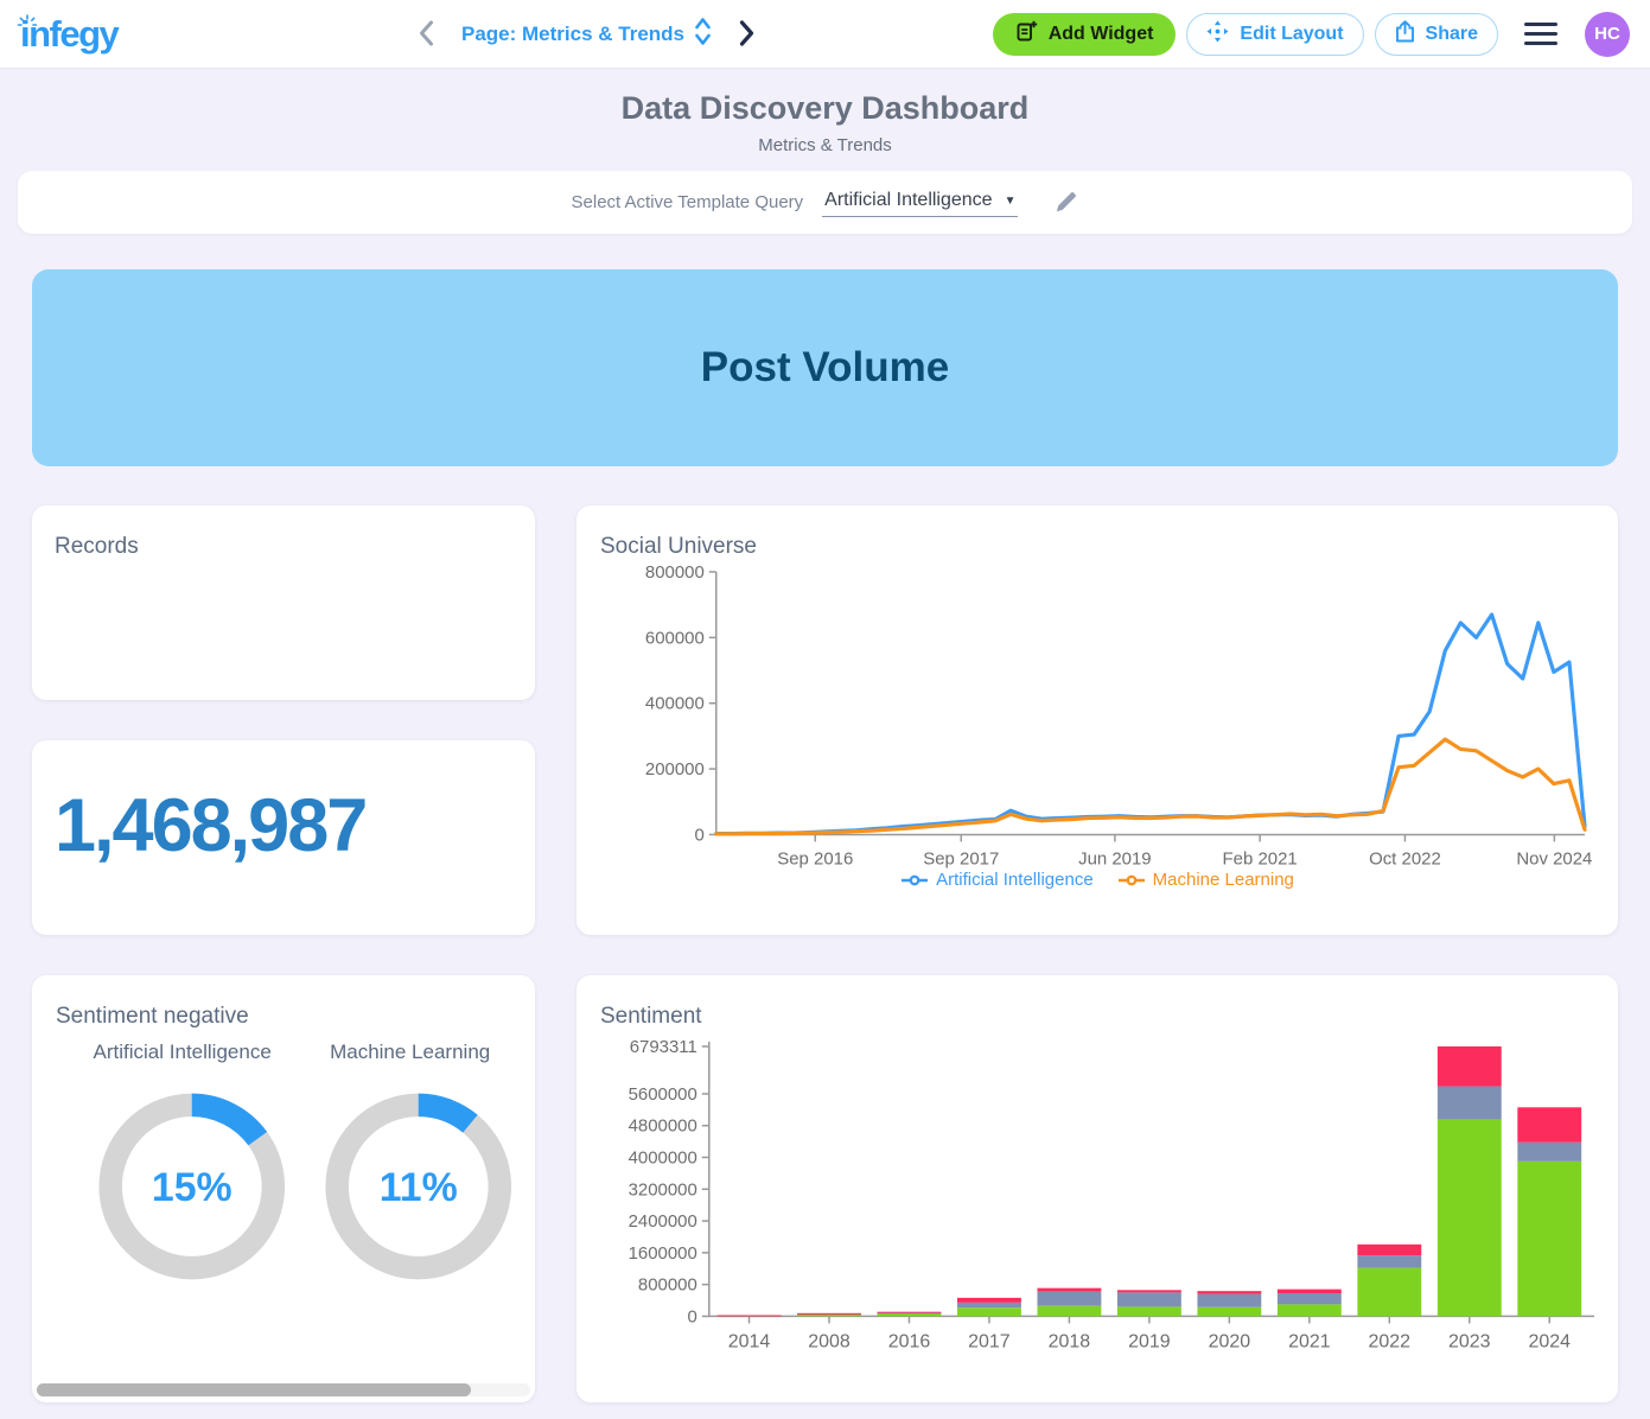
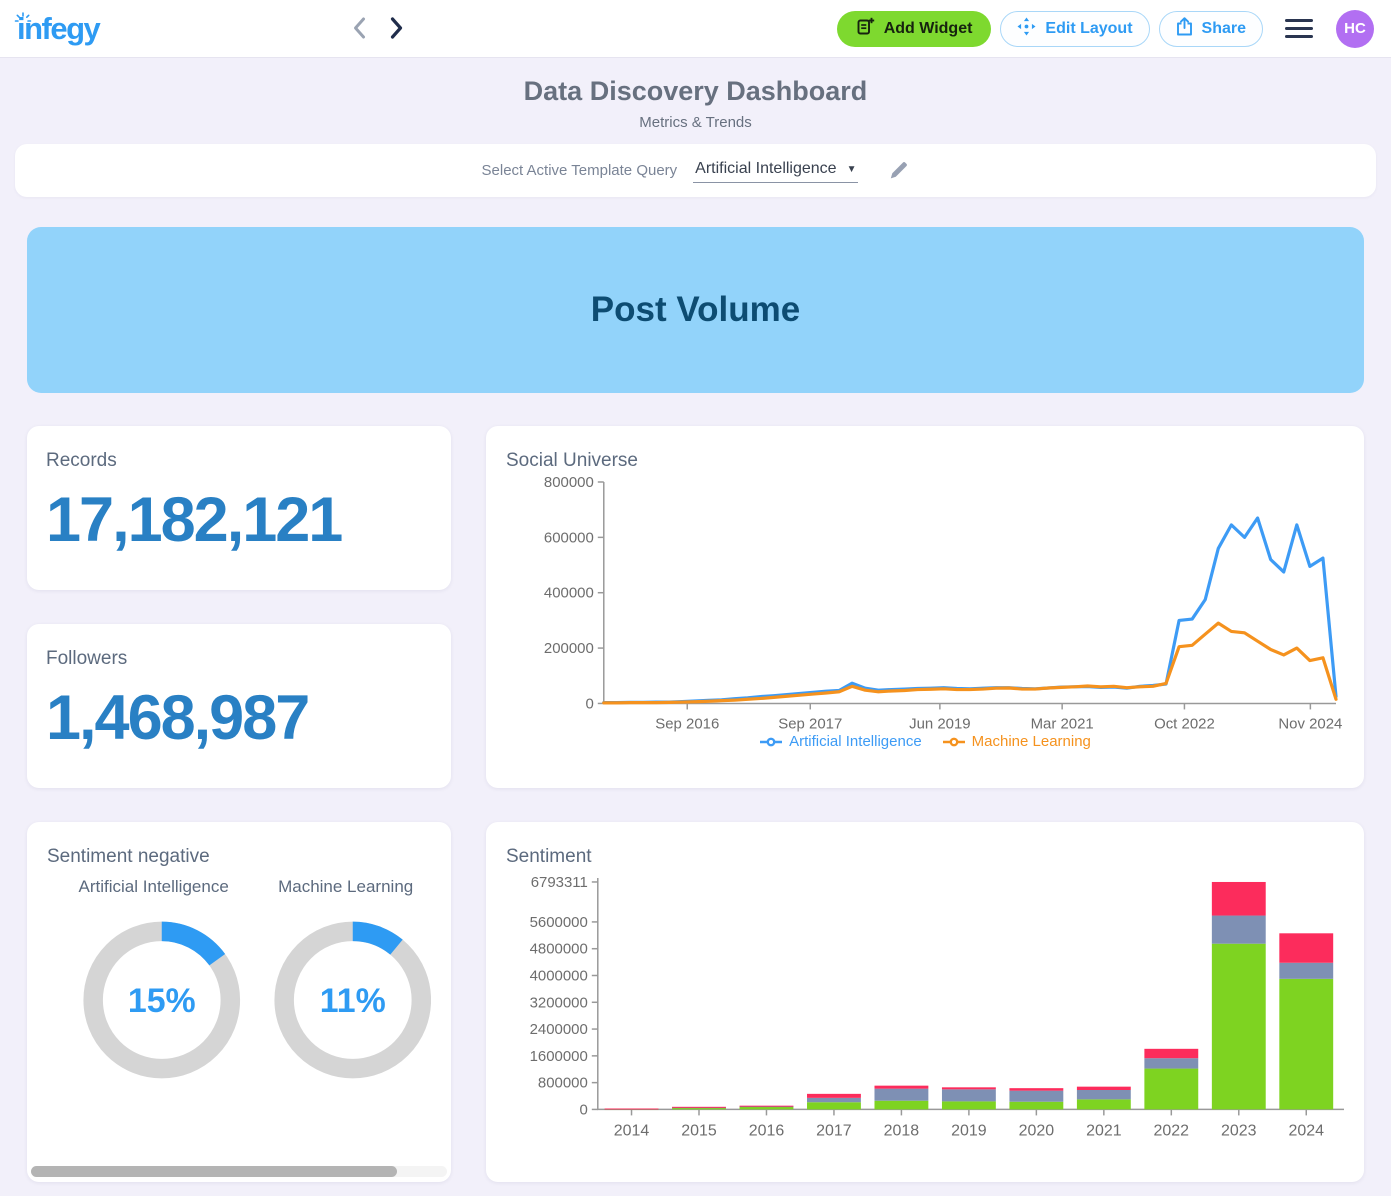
  infegy
- Page: Metrics & Trends
  Add Widget
  Edit Layout
  Share
  HC
  Data Discovery Dashboard
  Metrics & Trends
  Select Active Template Query
  Artificial Intelligence
  ▼
  Post Volume
  Records
+ 17,182,121
+ Followers
  1,468,987
  Social Universe
  0
  200000
  400000
  600000
  800000
  Sep 2016
  Sep 2017
  Jun 2019
- Feb 2021
+ Mar 2021
  Oct 2022
  Nov 2024
  Artificial Intelligence
  Machine Learning
  Sentiment negative
  Artificial Intelligence
  Machine Learning
  15%
  11%
  Sentiment
  0
  800000
  1600000
  2400000
  3200000
  4000000
  4800000
  5600000
  6793311
  2014
- 2008
+ 2015
  2016
  2017
  2018
  2019
  2020
  2021
  2022
  2023
  2024
